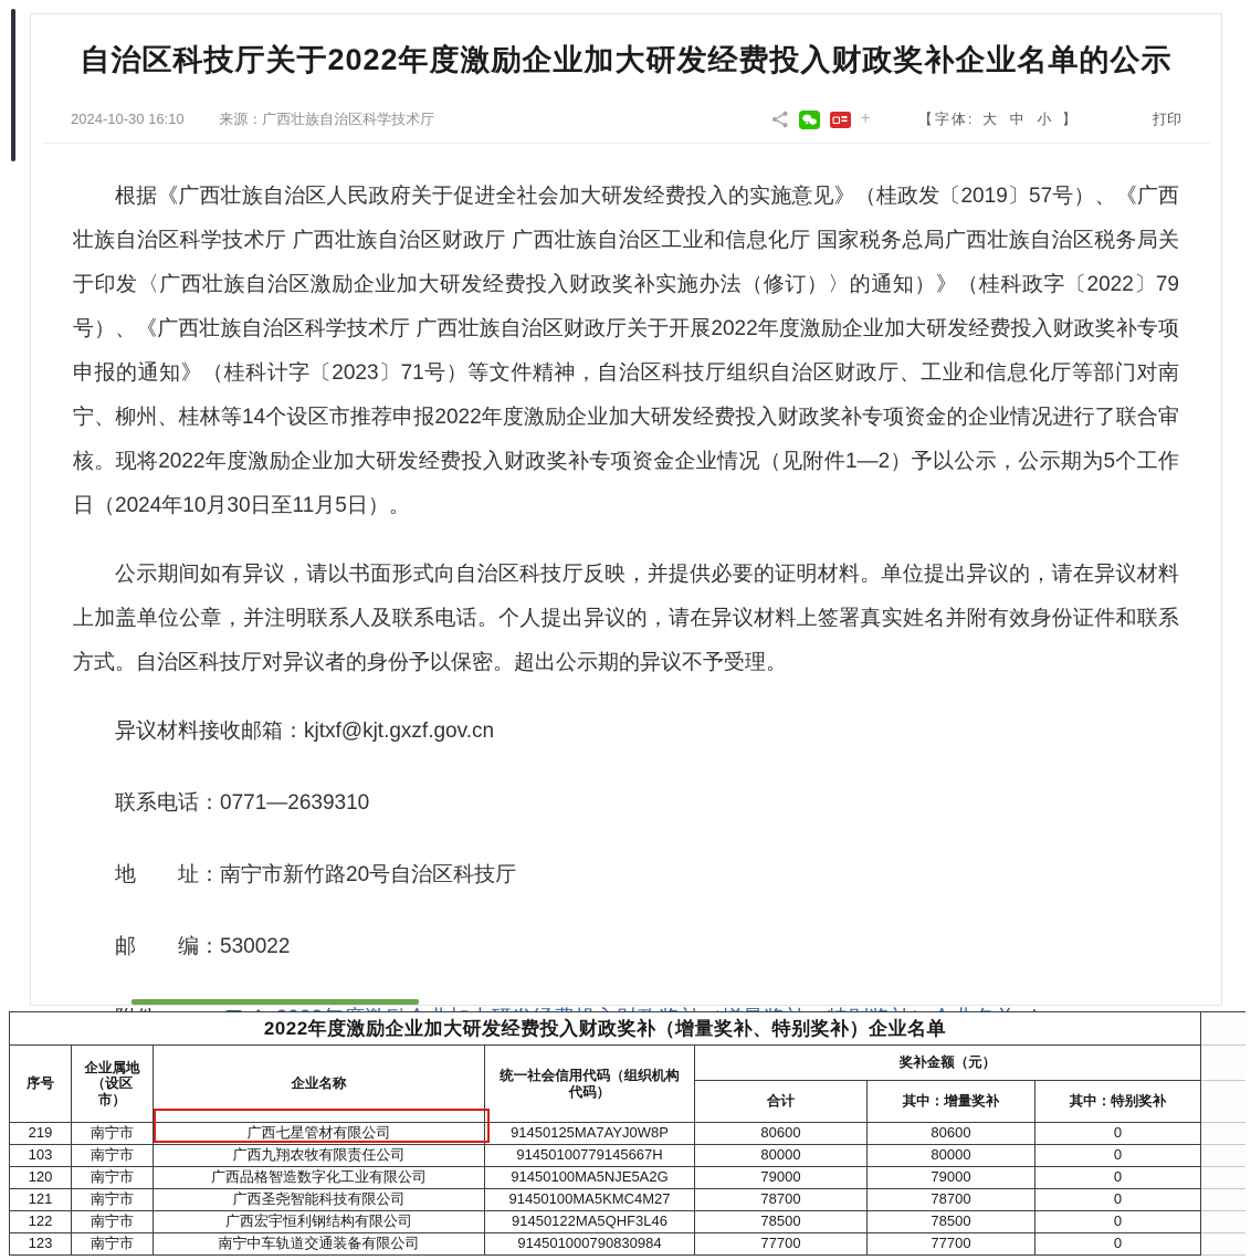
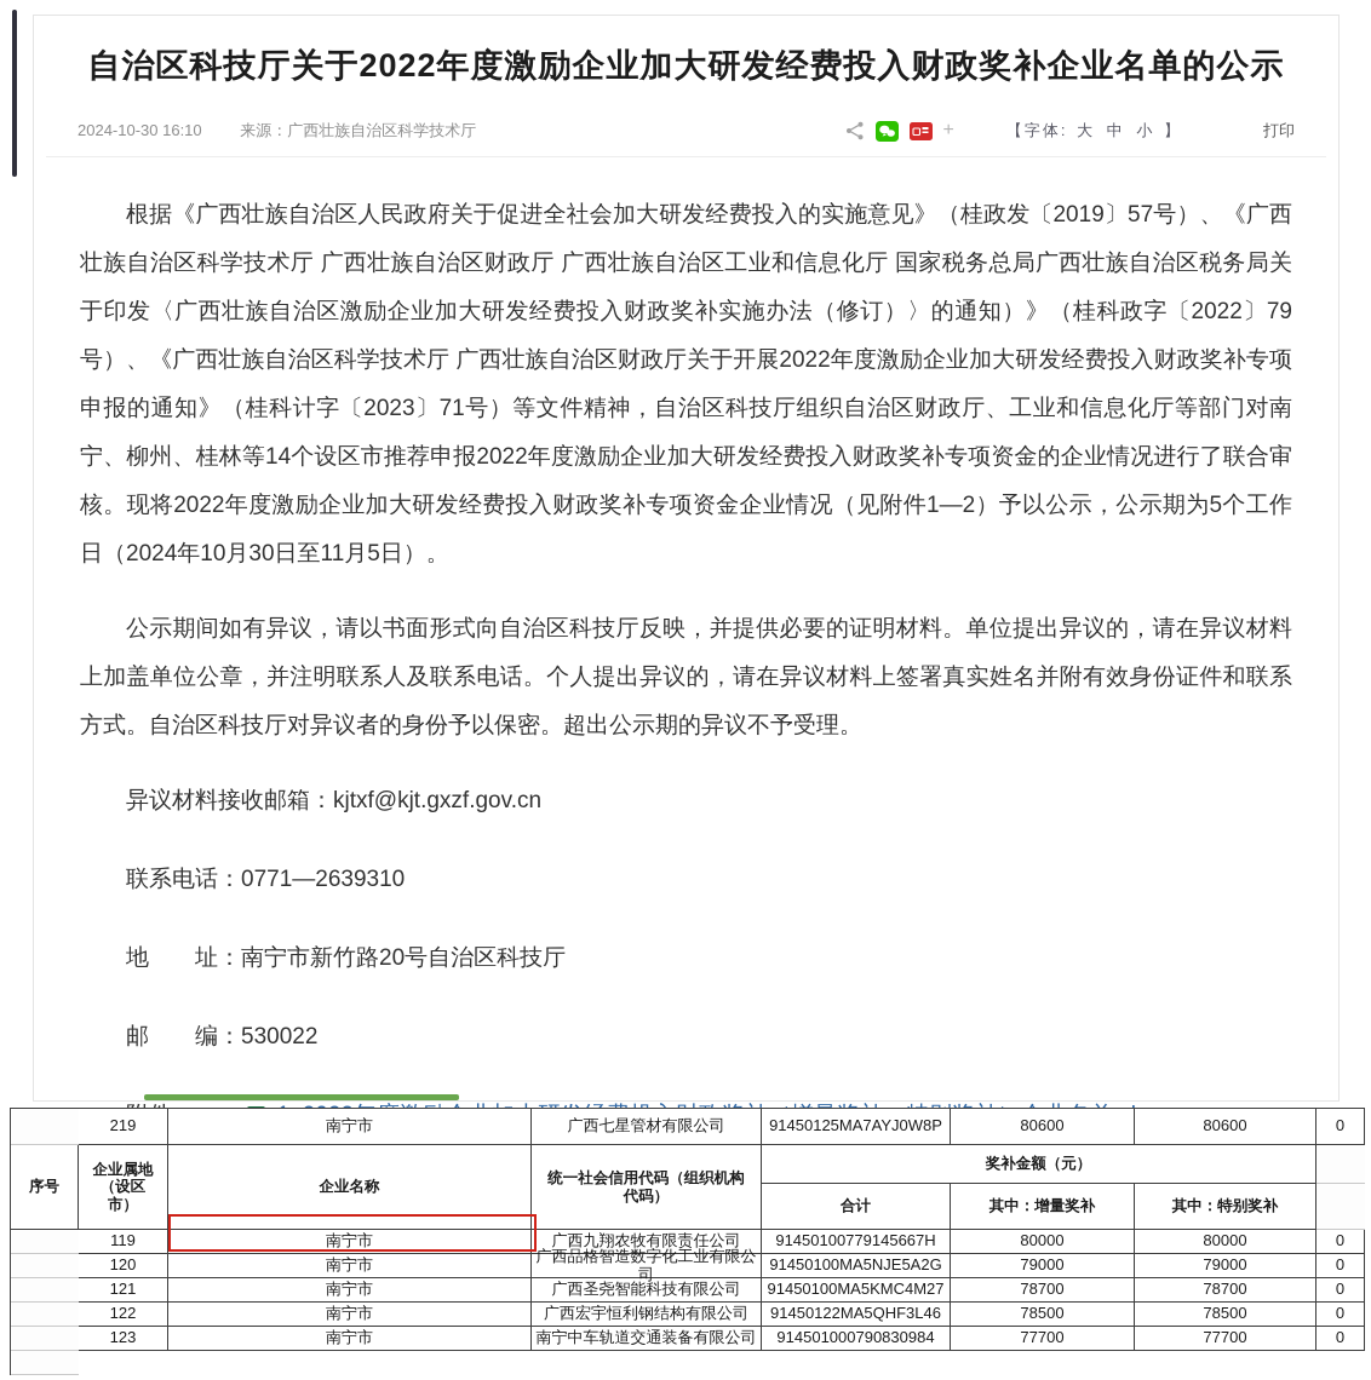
  自治区科技厅关于2022年度激励企业加大研发经费投入财政奖补企业名单的公示
  2024-10-30 16:10 来源：广西壮族自治区科学技术厅
  +
  【字体: 大 中 小 】
  打印
  根据《广西壮族自治区人民政府关于促进全社会加大研发经费投入的实施意见》（桂政发〔2019〕57号）、《广西壮族自治区科学技术厅 广西壮族自治区财政厅 广西壮族自治区工业和信息化厅 国家税务总局广西壮族自治区税务局关于印发〈广西壮族自治区激励企业加大研发经费投入财政奖补实施办法（修订）〉的通知）》（桂科政字〔2022〕79号）、《广西壮族自治区科学技术厅 广西壮族自治区财政厅关于开展2022年度激励企业加大研发经费投入财政奖补专项申报的通知》（桂科计字〔2023〕71号）等文件精神，自治区科技厅组织自治区财政厅、工业和信息化厅等部门对南宁、柳州、桂林等14个设区市推荐申报2022年度激励企业加大研发经费投入财政奖补专项资金的企业情况进行了联合审核。现将2022年度激励企业加大研发经费投入财政奖补专项资金企业情况（见附件1—2）予以公示，公示期为5个工作日（2024年10月30日至11月5日）。
  公示期间如有异议，请以书面形式向自治区科技厅反映，并提供必要的证明材料。单位提出异议的，请在异议材料上加盖单位公章，并注明联系人及联系电话。个人提出异议的，请在异议材料上签署真实姓名并附有效身份证件和联系方式。自治区科技厅对异议者的身份予以保密。超出公示期的异议不予受理。
  异议材料接收邮箱：kjtxf@kjt.gxzf.gov.cn
  联系电话：0771—2639310
  地 址：南宁市新竹路20号自治区科技厅
  邮 编：530022
- 2022年度激励企业加大研发经费投入财政奖补（增量奖补、特别奖补）企业名单
  序号
  企业属地（设区市）
  企业名称
  统一社会信用代码（组织机构代码）
  奖补金额（元）
  合计
  其中：增量奖补
  其中：特别奖补
  219
  南宁市
  广西七星管材有限公司
  91450125MA7AYJ0W8P
  80600
  80600
  0
- 103
+ 119
  南宁市
  广西九翔农牧有限责任公司
  91450100779145667H
  80000
  80000
  0
  120
  南宁市
  广西品格智造数字化工业有限公司
  91450100MA5NJE5A2G
  79000
  79000
  0
  121
  南宁市
  广西圣尧智能科技有限公司
  91450100MA5KMC4M27
  78700
  78700
  0
  122
  南宁市
  广西宏宇恒利钢结构有限公司
  91450122MA5QHF3L46
  78500
  78500
  0
  123
  南宁市
  南宁中车轨道交通装备有限公司
  914501000790830984
  77700
  77700
  0
